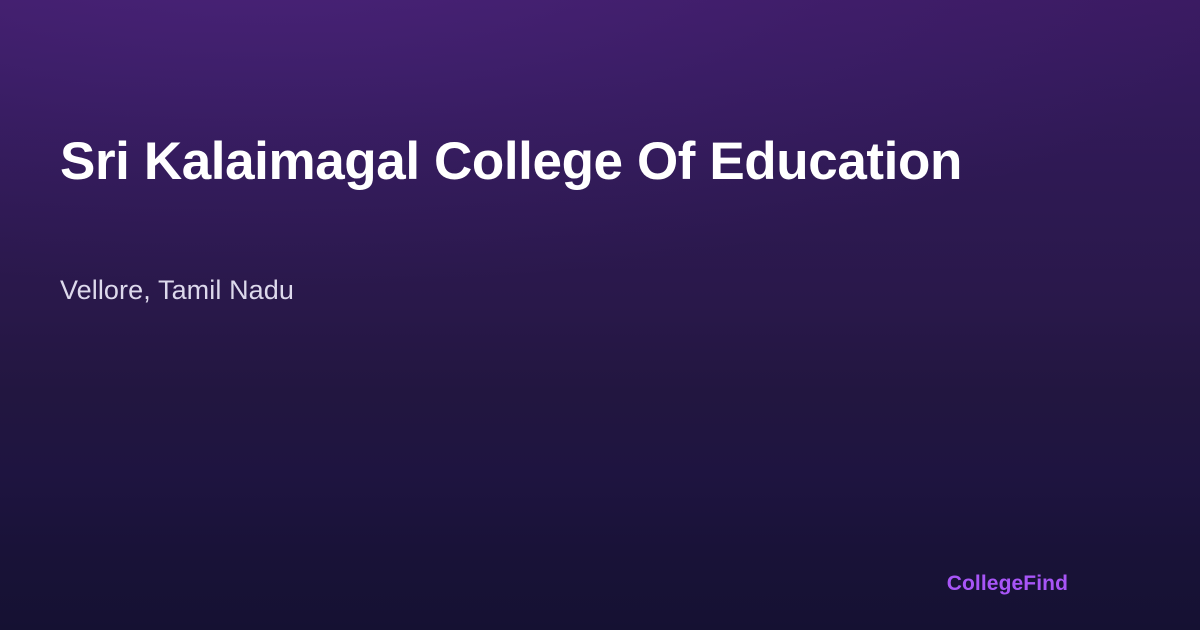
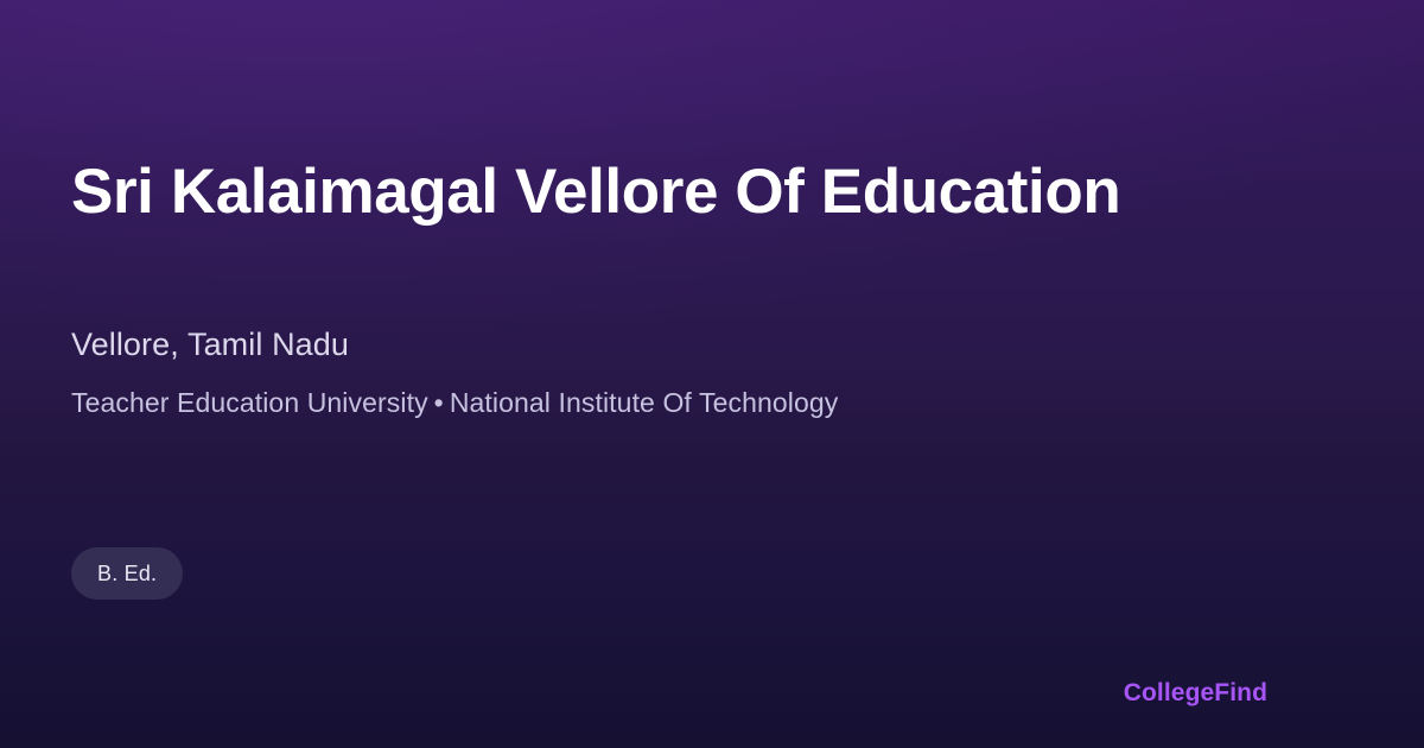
- Sri Kalaimagal College Of Education
+ Sri Kalaimagal Vellore Of Education
  Vellore, Tamil Nadu
+ Teacher Education University • National Institute Of Technology
+ B. Ed.
  CollegeFind
